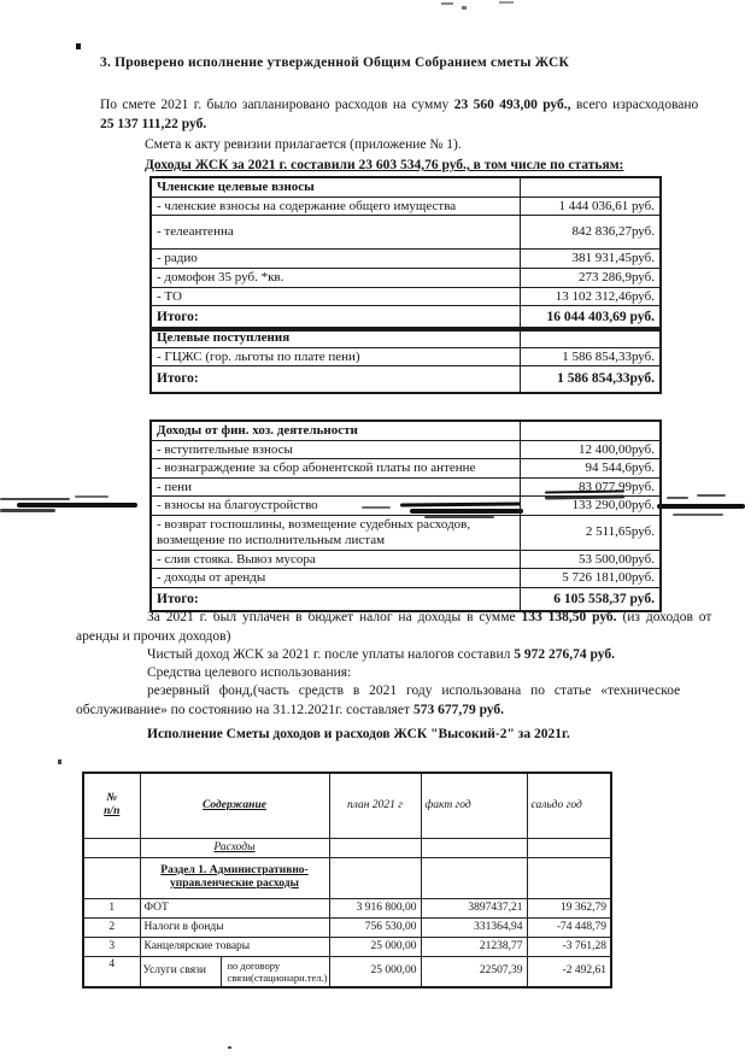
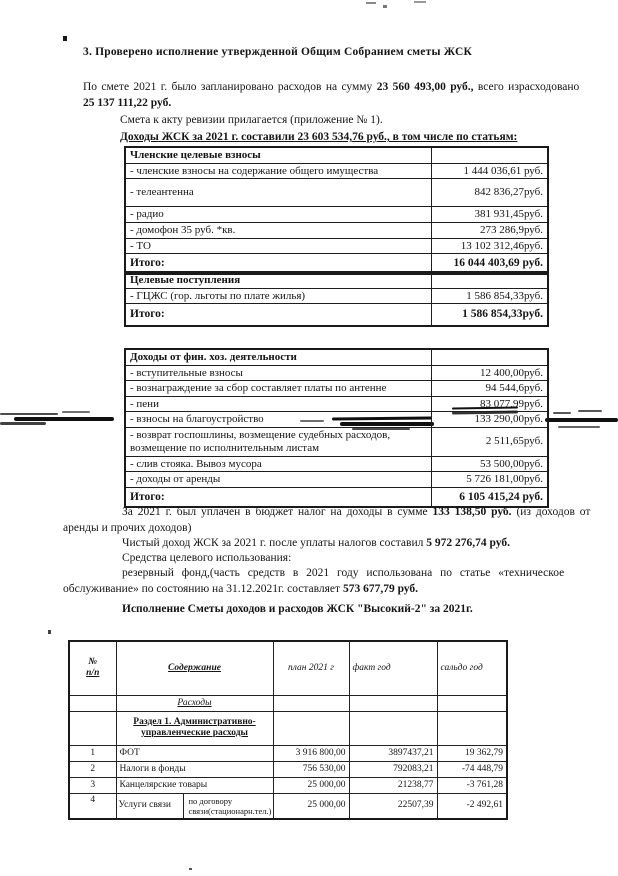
  3. Проверено исполнение утвержденной Общим Собранием сметы ЖСК
  По смете 2021 г. было запланировано расходов на сумму 23 560 493,00 руб., всего израсходовано
  25 137 111,22 руб.
  Смета к акту ревизии прилагается (приложение № 1).
  Доходы ЖСК за 2021 г. составили 23 603 534,76 руб., в том числе по статьям:
  Членские целевые взносы
  - членские взносы на содержание общего имущества	1 444 036,61 руб.
  - телеантенна	842 836,27руб.
  - радио	381 931,45руб.
  - домофон 35 руб. *кв.	273 286,9руб.
  - ТО	13 102 312,46руб.
  Итого:	16 044 403,69 руб.
  Целевые поступления
- - ГЦЖС (гор. льготы по плате пени)	1 586 854,33руб.
+ - ГЦЖС (гор. льготы по плате жилья)	1 586 854,33руб.
  Итого:	1 586 854,33руб.
  Доходы от фин. хоз. деятельности
  - вступительные взносы	12 400,00руб.
- - вознаграждение за сбор абонентской платы по антенне	94 544,6руб.
+ - вознаграждение за сбор составляет платы по антенне	94 544,6руб.
  - пени	83 077,99руб.
  - взносы на благоустройство	133 290,00руб.
  - возврат госпошлины, возмещение судебных расходов, возмещение по исполнительным листам	2 511,65руб.
  - слив стояка. Вывоз мусора	53 500,00руб.
  - доходы от аренды	5 726 181,00руб.
- Итого:	6 105 558,37 руб.
+ Итого:	6 105 415,24 руб.
  За 2021 г. был уплачен в бюджет налог на доходы в сумме 133 138,50 руб. (из доходов от
  аренды и прочих доходов)
  Чистый доход ЖСК за 2021 г. после уплаты налогов составил 5 972 276,74 руб.
  Средства целевого использования:
  резервный фонд,(часть средств в 2021 году использована по статье «техническое
  обслуживание» по состоянию на 31.12.2021г. составляет 573 677,79 руб.
  Исполнение Сметы доходов и расходов ЖСК "Высокий-2" за 2021г.
  № п/п	Содержание	план 2021 г	факт год	сальдо год
  	Расходы
  	Раздел 1. Административно- управленческие расходы
  1	ФОТ	3 916 800,00	3897437,21	19 362,79
- 2	Налоги в фонды	756 530,00	331364,94	-74 448,79
+ 2	Налоги в фонды	756 530,00	792083,21	-74 448,79
  3	Канцелярские товары	25 000,00	21238,77	-3 761,28
  4	Услуги связи по договору связи(стационарн.тел.)	25 000,00	22507,39	-2 492,61
